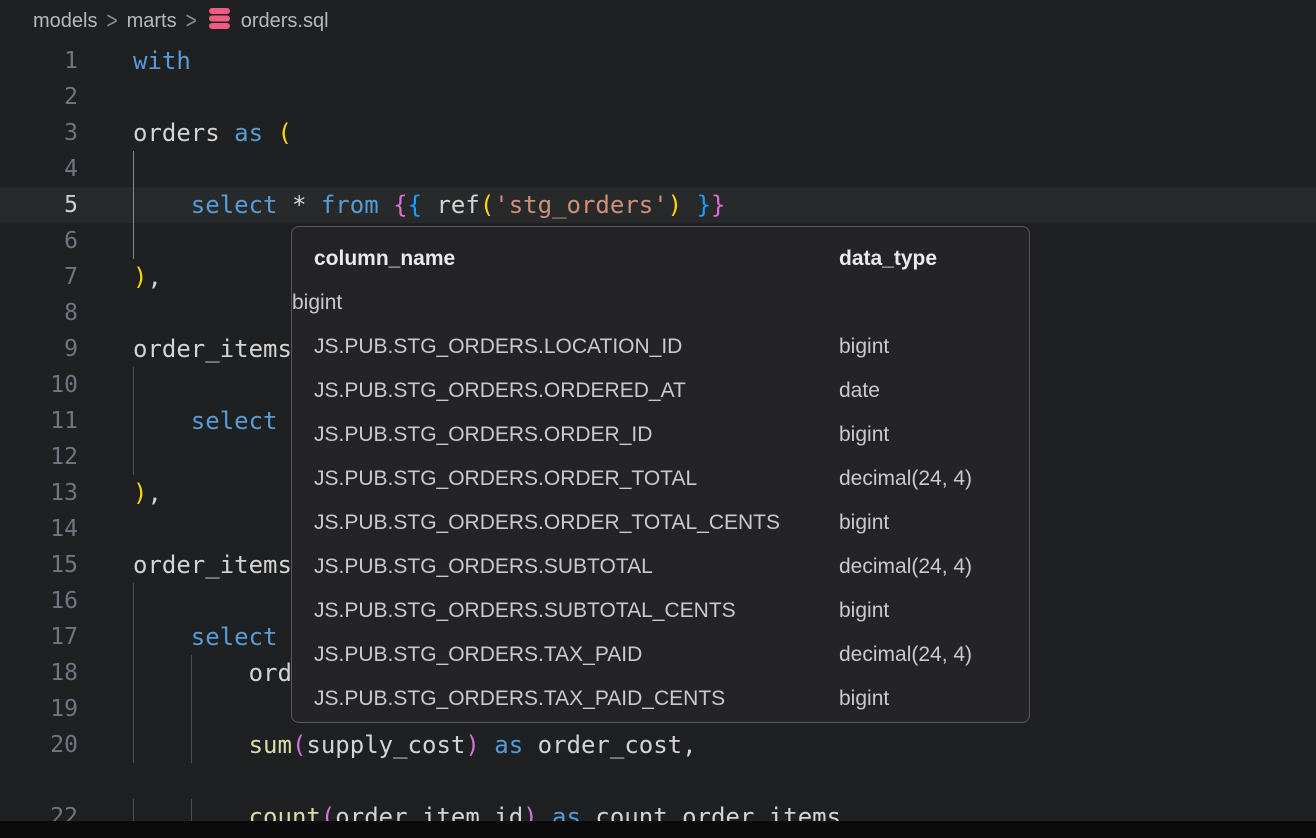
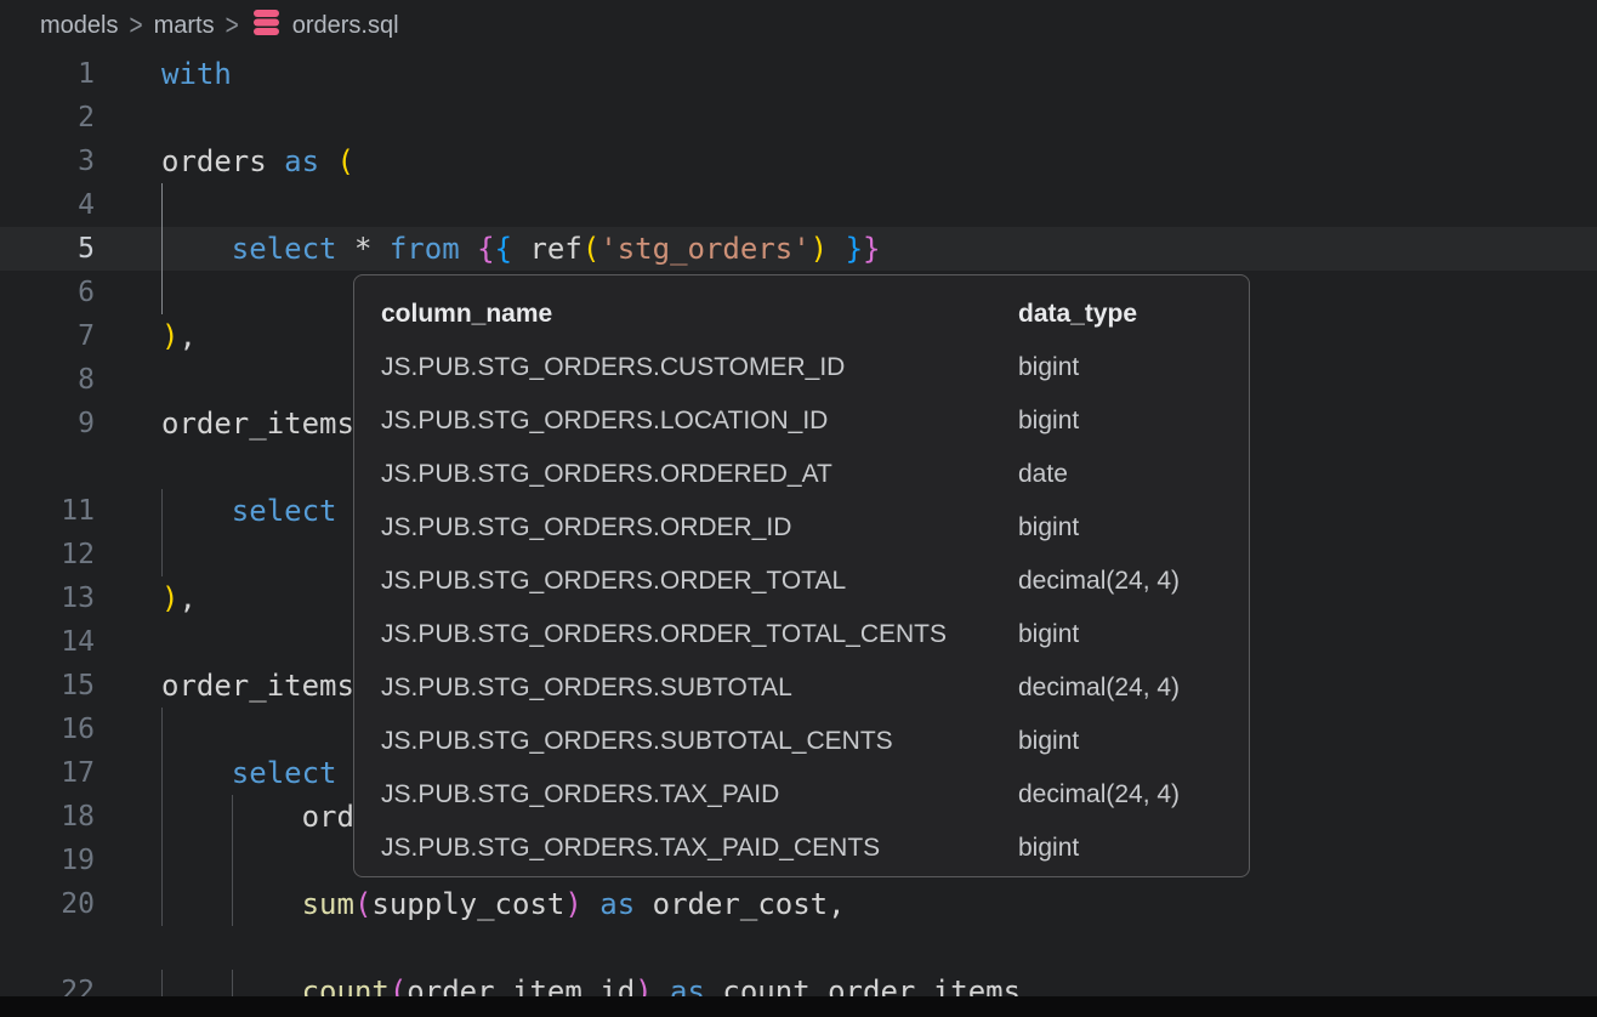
  models
  >
  marts
  >
  orders.sql
  1
  with
  2
  3
  orders as (
  4
  5
  select * from {{ ref('stg_orders') }}
  6
  7
  ),
  8
  9
  order_items
- 10
  11
  select
  12
  13
  ),
  14
  15
  order_items
  16
  17
  select
  18
  ord
  19
  20
  sum(supply_cost) as order_cost,
  22
  count(order_item_id) as count_order_items
  column_name
  data_type
+ JS.PUB.STG_ORDERS.CUSTOMER_ID
  bigint
  JS.PUB.STG_ORDERS.LOCATION_ID
  bigint
  JS.PUB.STG_ORDERS.ORDERED_AT
  date
  JS.PUB.STG_ORDERS.ORDER_ID
  bigint
  JS.PUB.STG_ORDERS.ORDER_TOTAL
  decimal(24, 4)
  JS.PUB.STG_ORDERS.ORDER_TOTAL_CENTS
  bigint
  JS.PUB.STG_ORDERS.SUBTOTAL
  decimal(24, 4)
  JS.PUB.STG_ORDERS.SUBTOTAL_CENTS
  bigint
  JS.PUB.STG_ORDERS.TAX_PAID
  decimal(24, 4)
  JS.PUB.STG_ORDERS.TAX_PAID_CENTS
  bigint
